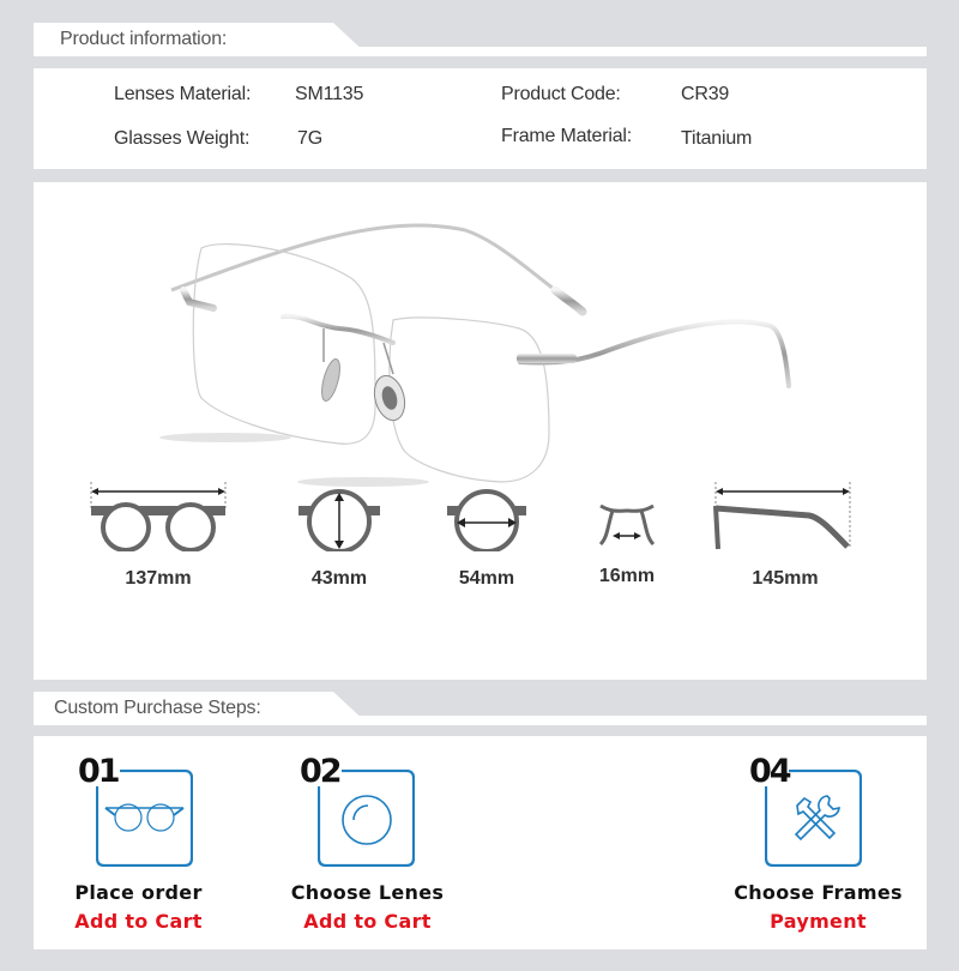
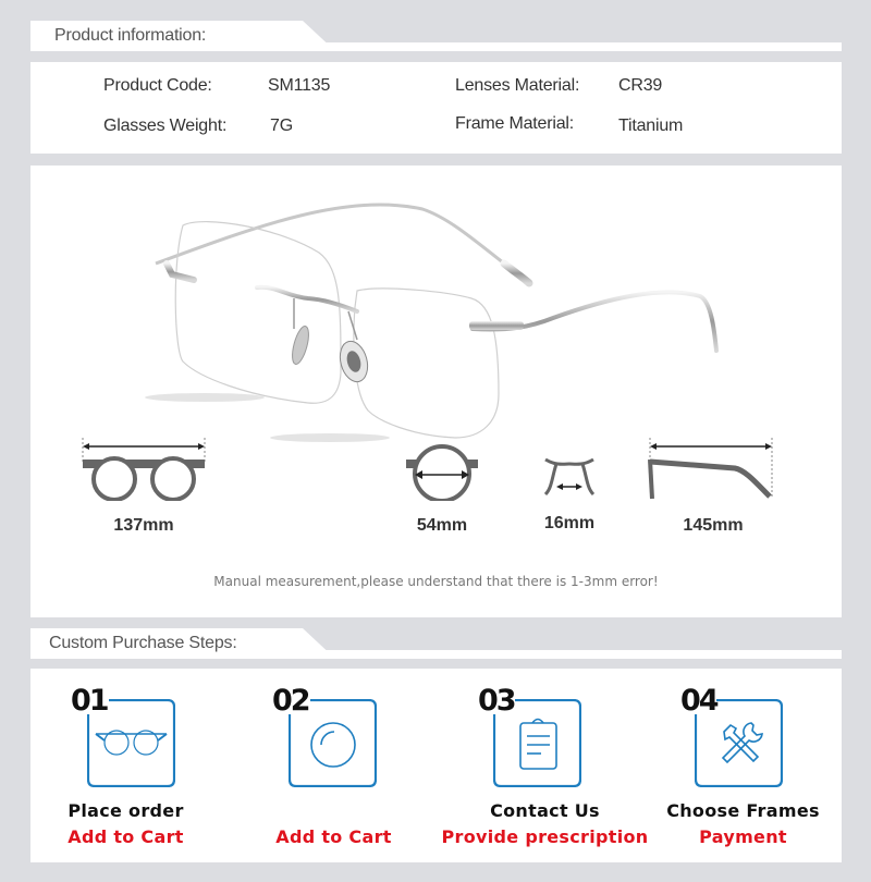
  Product information:
- Lenses Material:
+ Product Code:
  SM1135
  Glasses Weight:
  7G
- Product Code:
+ Lenses Material:
  CR39
  Frame Material:
  Titanium
  137mm
- 43mm
  54mm
  16mm
  145mm
+ Manual measurement,please understand that there is 1-3mm error!
  Custom Purchase Steps:
  01
  Place order
  Add to Cart
  02
- Choose Lenes
  Add to Cart
+ 03
+ Contact Us
+ Provide prescription
  04
  Choose Frames
  Payment
